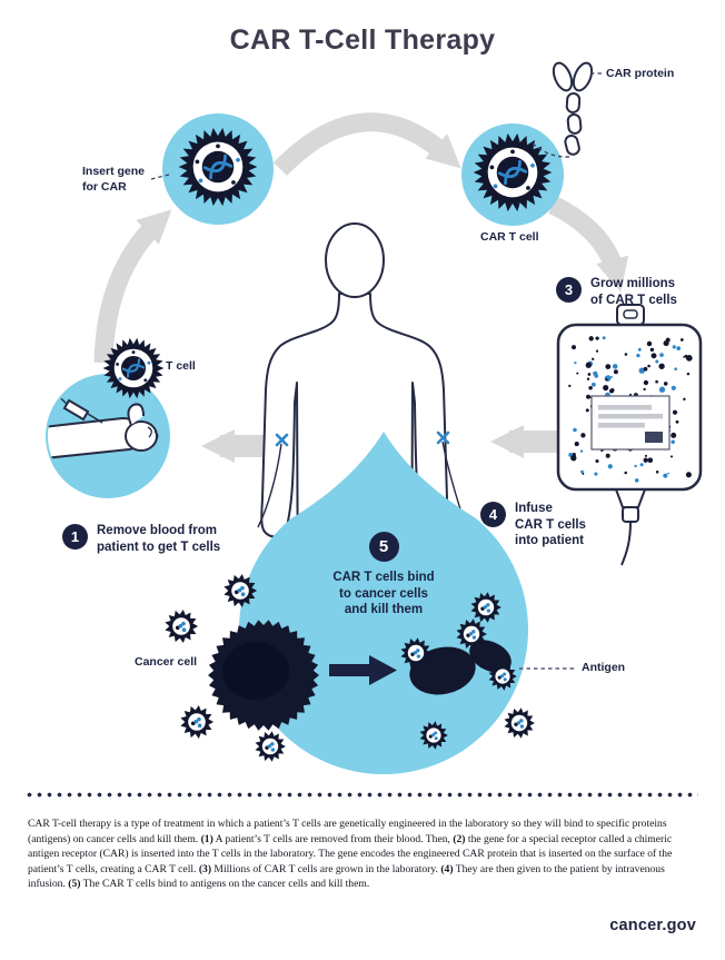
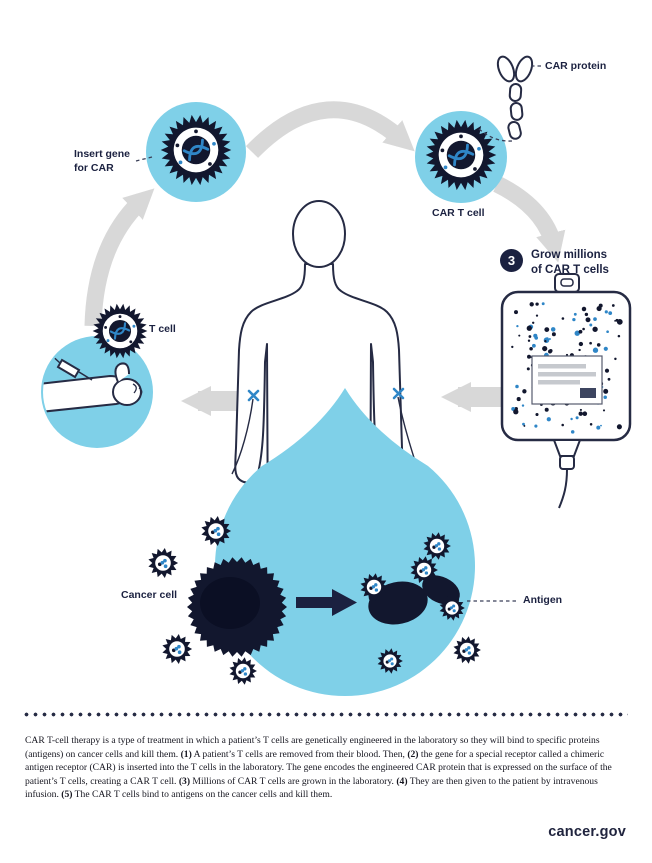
- CAR T-Cell Therapy
- 1
- Remove blood from
- patient to get T cells
  3
  Grow millions
  of CAR T cells
- 4
- Infuse
- CAR T cells
- into patient
- 5
- CAR T cells bind
- to cancer cells
- and kill them
  Insert gene
  for CAR
  CAR protein
  CAR T cell
  T cell
  Cancer cell
  Antigen
- CAR T-cell therapy is a type of treatment in which a patient’s T cells are genetically engineered in the laboratory so they will bind to specific proteins (antigens) on cancer cells and kill them. (1) A patient’s T cells are removed from their blood. Then, (2) the gene for a special receptor called a chimeric antigen receptor (CAR) is inserted into the T cells in the laboratory. The gene encodes the engineered CAR protein that is inserted on the surface of the patient’s T cells, creating a CAR T cell. (3) Millions of CAR T cells are grown in the laboratory. (4) They are then given to the patient by intravenous infusion. (5) The CAR T cells bind to antigens on the cancer cells and kill them.
+ CAR T-cell therapy is a type of treatment in which a patient’s T cells are genetically engineered in the laboratory so they will bind to specific proteins (antigens) on cancer cells and kill them. (1) A patient’s T cells are removed from their blood. Then, (2) the gene for a special receptor called a chimeric antigen receptor (CAR) is inserted into the T cells in the laboratory. The gene encodes the engineered CAR protein that is expressed on the surface of the patient’s T cells, creating a CAR T cell. (3) Millions of CAR T cells are grown in the laboratory. (4) They are then given to the patient by intravenous infusion. (5) The CAR T cells bind to antigens on the cancer cells and kill them.
  cancer.gov
